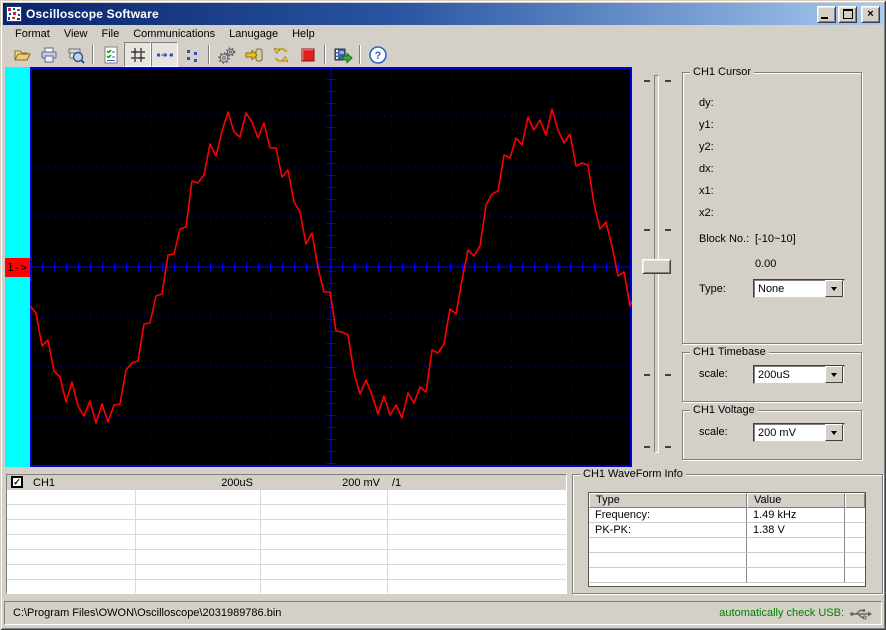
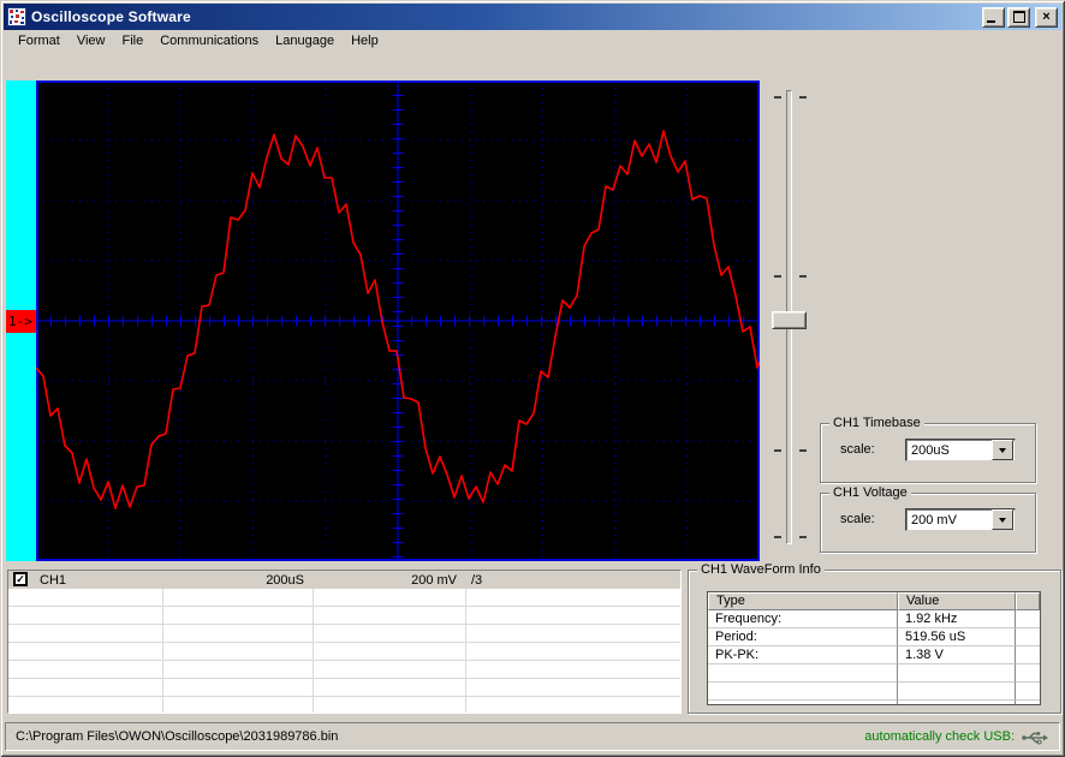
  Oscilloscope Software
  ×
  Format
  View
  File
  Communications
  Lanugage
  Help
- ?
  1->
- CH1 Cursor
- dy:
- y1:
- y2:
- dx:
- x1:
- x2:
- Block No.:
- [-10~10]
- 0.00
- Type:
- None
  CH1 Timebase
  scale:
  200uS
  CH1 Voltage
  scale:
  200 mV
  ✓
  CH1
  200uS
  200 mV
- /1
+ /3
  CH1 WaveForm Info
  Type
  Value
  Frequency:
- 1.49 kHz
+ 1.92 kHz
+ Period:
+ 519.56 uS
  PK-PK:
  1.38 V
  C:\Program Files\OWON\Oscilloscope\2031989786.bin
  automatically check USB:
